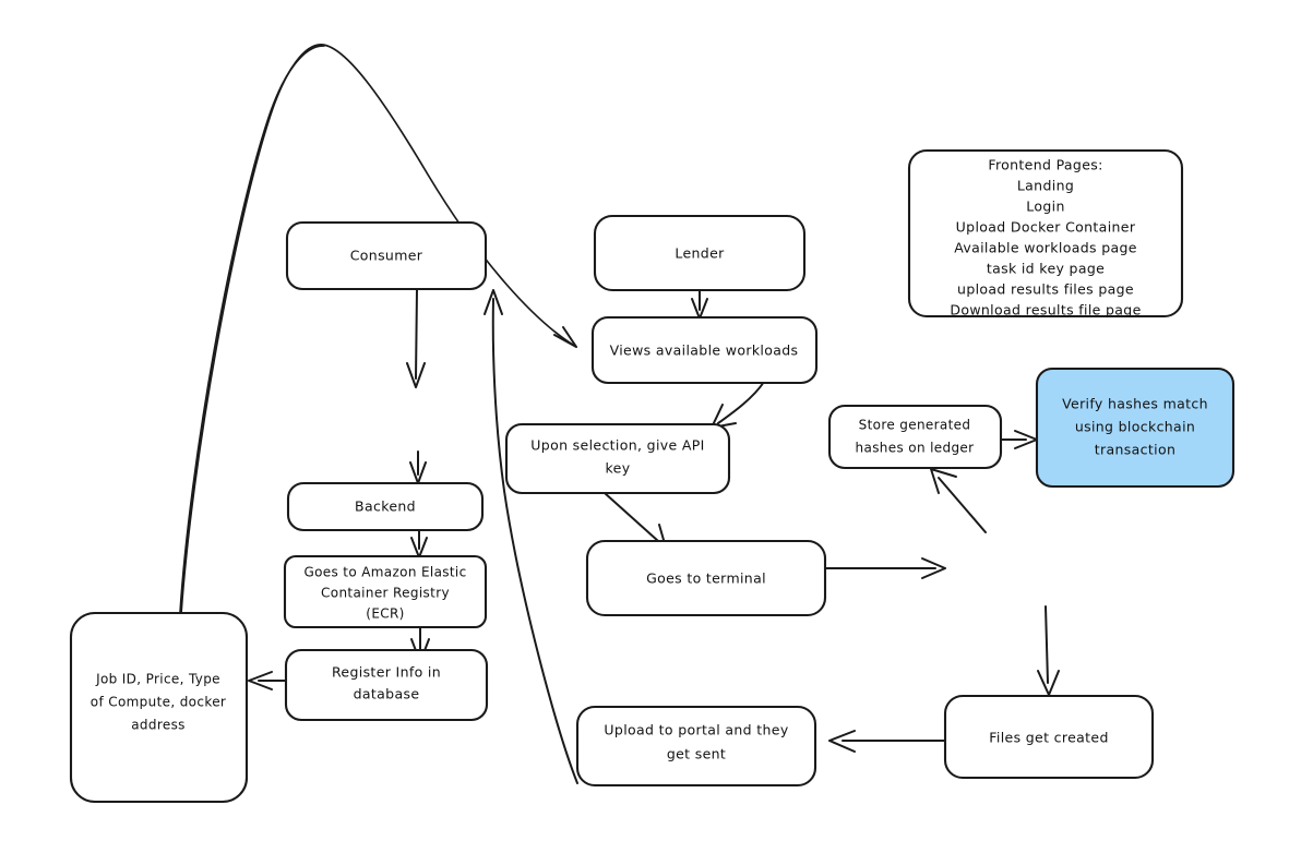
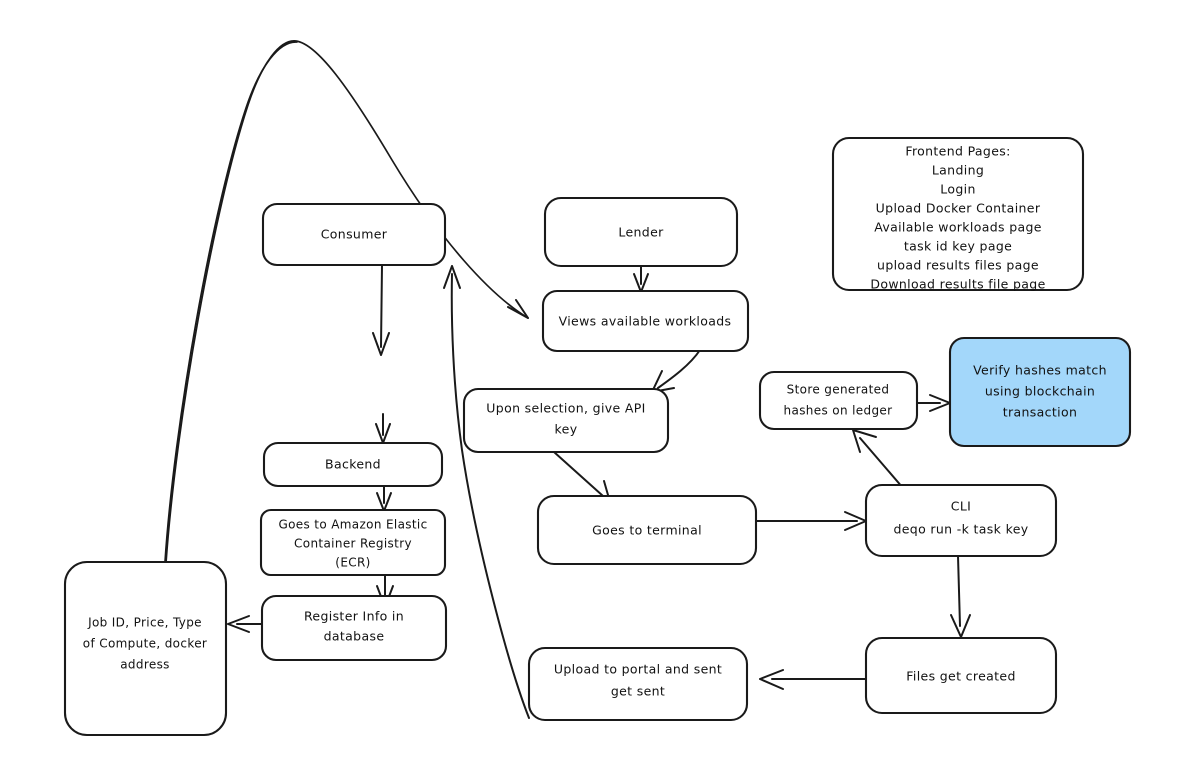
  Consumer
  Backend
  Goes to Amazon Elastic
  Container Registry
  (ECR)
  Register Info in
  database
  Job ID, Price, Type
  of Compute, docker
  address
  Lender
  Views available workloads
  Upon selection, give API
  key
  Goes to terminal
- Upload to portal and they
+ Upload to portal and sent
  get sent
  Store generated
  hashes on ledger
  Verify hashes match
  using blockchain
  transaction
+ CLI
+ deqo run -k task key
  Files get created
  Frontend Pages:
  Landing
  Login
  Upload Docker Container
  Available workloads page
  task id key page
  upload results files page
  Download results file page
